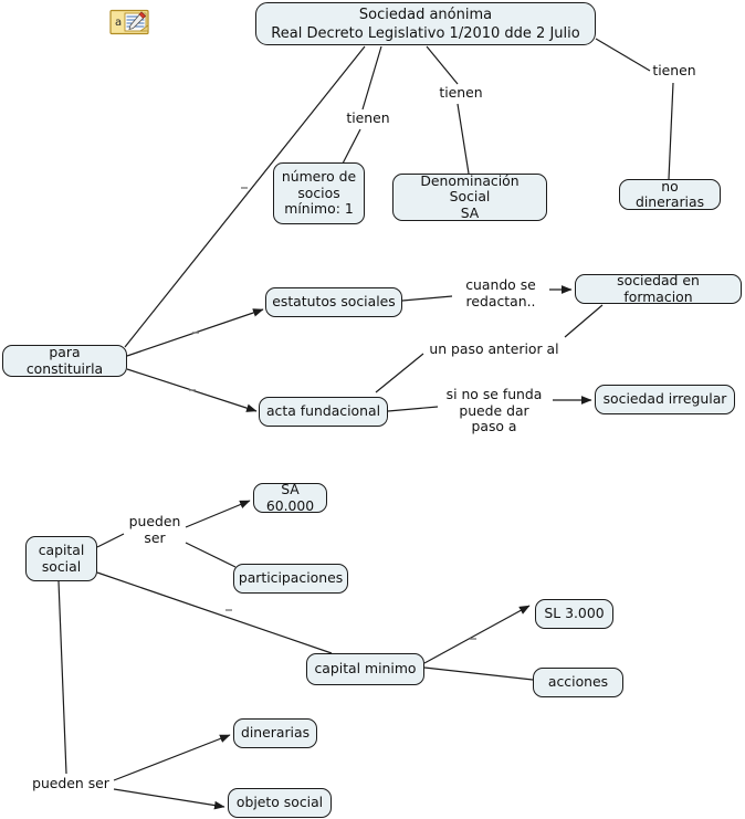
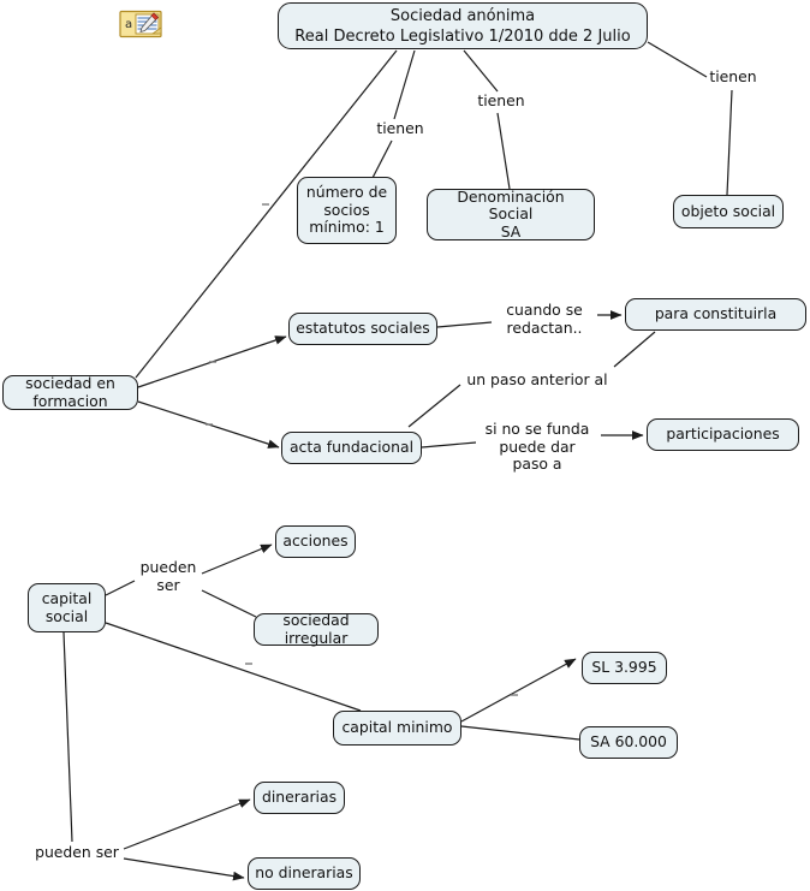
  a
  Sociedad anónima
  Real Decreto Legislativo 1/2010 dde 2 Julio
  número de
  socios
  mínimo: 1
  Denominación Social
  SA
- no dinerarias
+ objeto social
- para constituirla
+ sociedad en formacion
  estatutos sociales
- sociedad en formacion
+ para constituirla
  acta fundacional
- sociedad irregular
+ participaciones
  capital
  social
- SA 60.000
+ acciones
- participaciones
+ sociedad irregular
  capital minimo
- SL 3.000
+ SL 3.995
- acciones
+ SA 60.000
  dinerarias
- objeto social
+ no dinerarias
  tienen
  tienen
  tienen
  cuando se
  redactan..
  un paso anterior al
  si no se funda
  puede dar
  paso a
  pueden
  ser
  pueden ser
